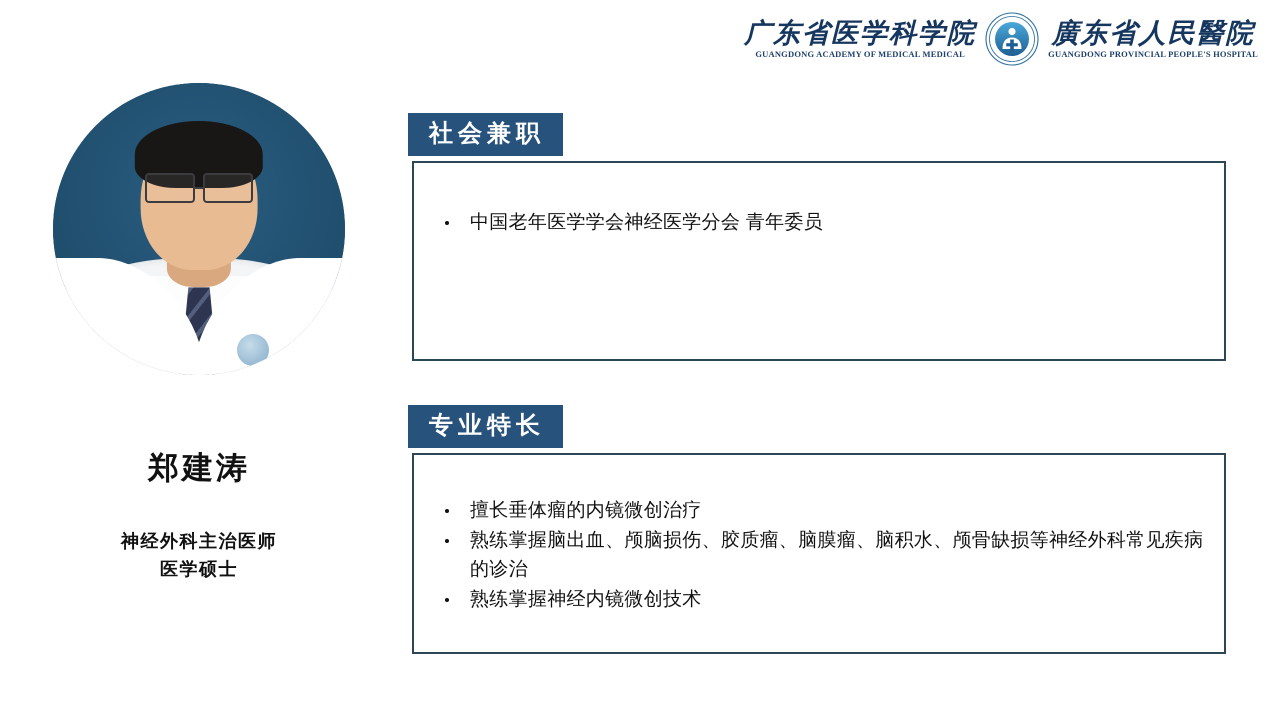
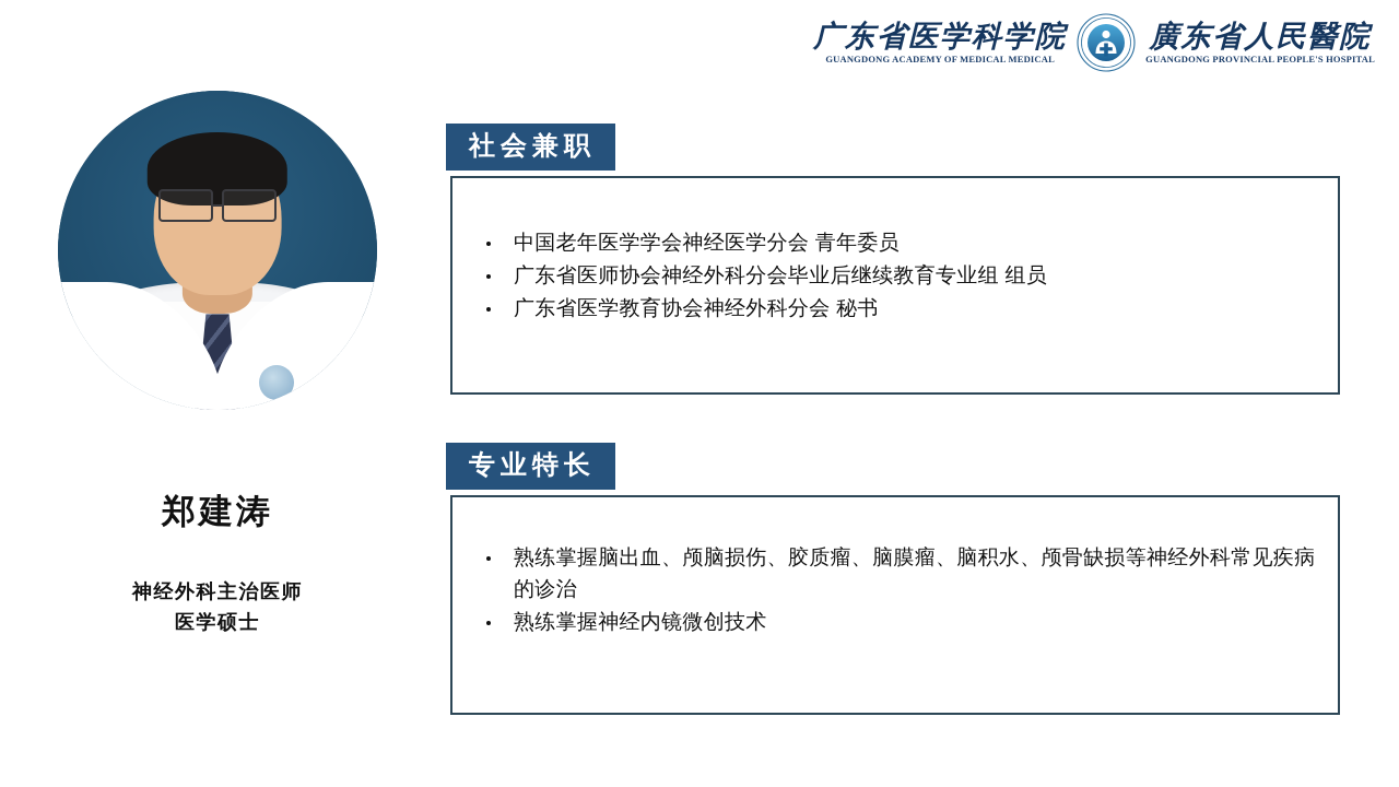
  广东省医学科学院
  GUANGDONG ACADEMY OF MEDICAL MEDICAL
  廣东省人民醫院
  GUANGDONG PROVINCIAL PEOPLE'S HOSPITAL
  郑建涛
  神经外科主治医师
  医学硕士
  社会兼职
  中国老年医学学会神经医学分会 青年委员
+ 广东省医师协会神经外科分会毕业后继续教育专业组 组员
+ 广东省医学教育协会神经外科分会 秘书
  专业特长
- 擅长垂体瘤的内镜微创治疗
  熟练掌握脑出血、颅脑损伤、胶质瘤、脑膜瘤、脑积水、颅骨缺损等神经外科常见疾病的诊治
  熟练掌握神经内镜微创技术
